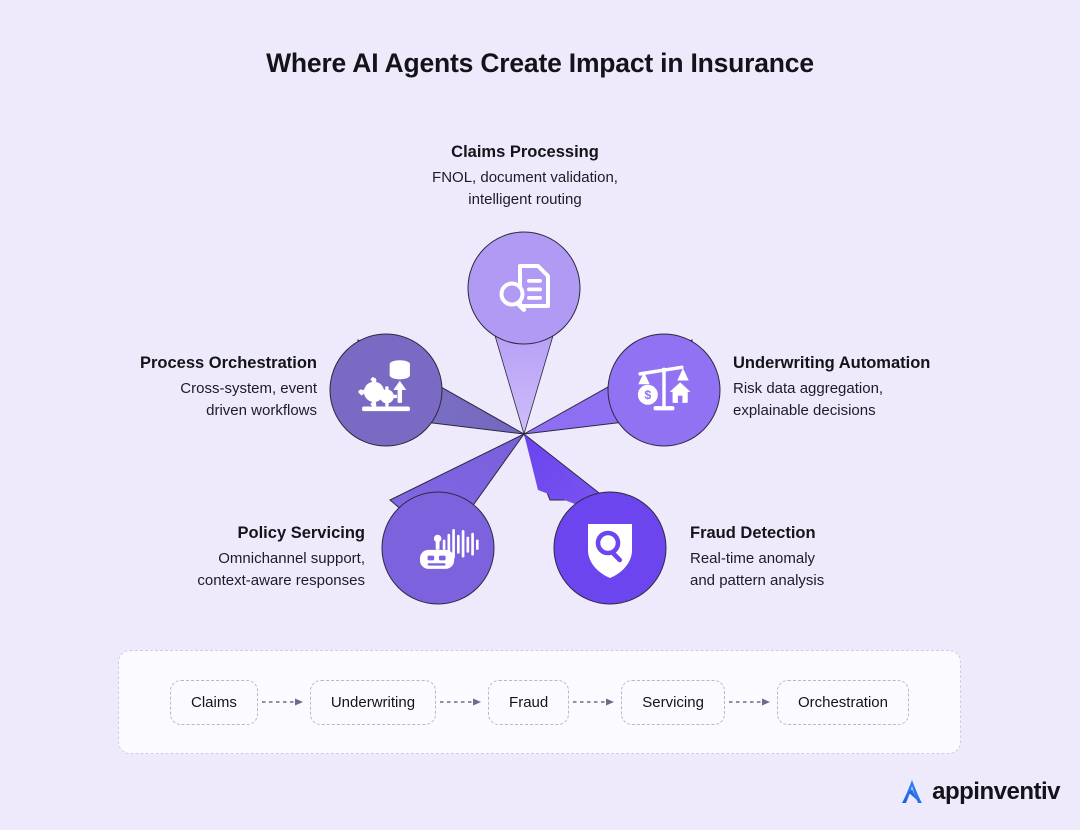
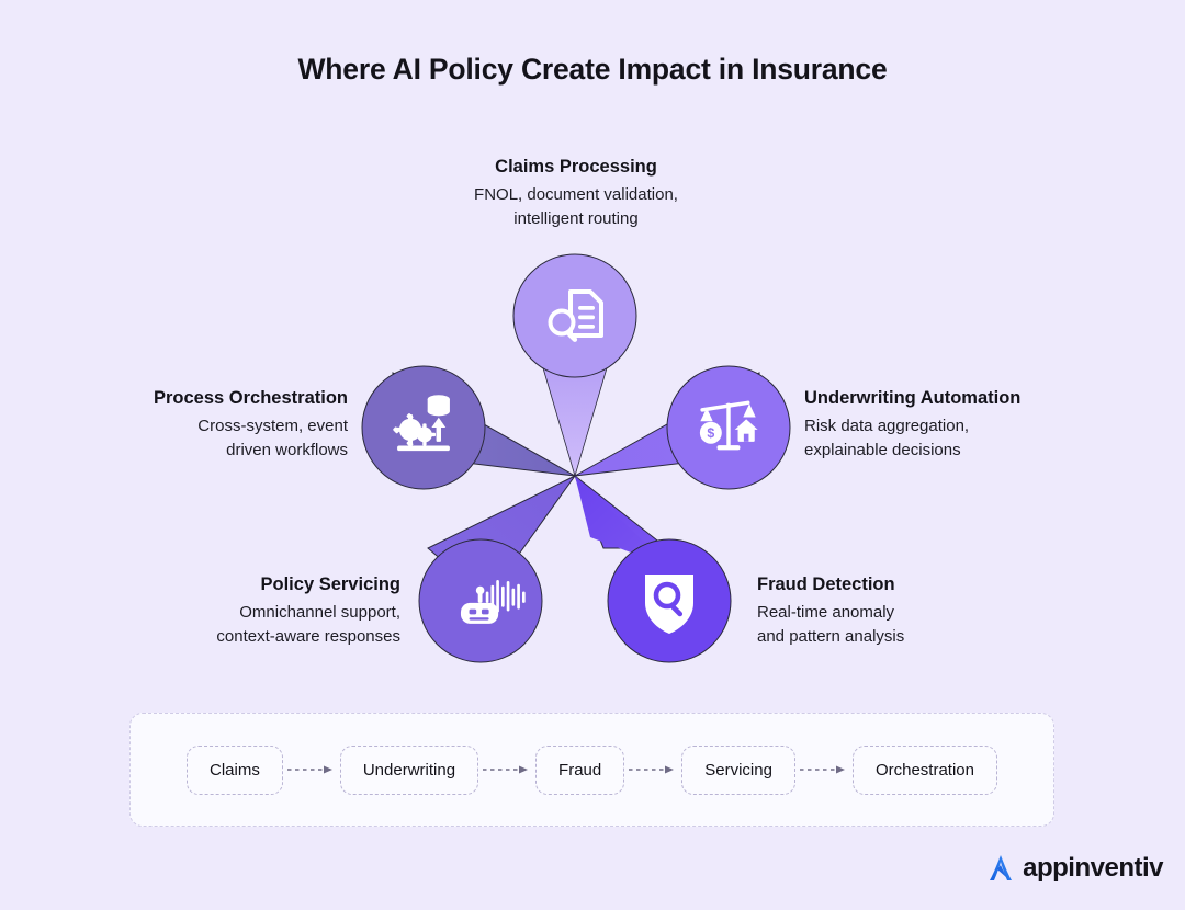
- Where AI Agents Create Impact in Insurance
+ Where AI Policy Create Impact in Insurance
  $
  Claims Processing
  FNOL, document validation,
  intelligent routing
  Process Orchestration
  Cross-system, event
  driven workflows
  Underwriting Automation
  Risk data aggregation,
  explainable decisions
  Policy Servicing
  Omnichannel support,
  context-aware responses
  Fraud Detection
  Real-time anomaly
  and pattern analysis
  Claims
  Underwriting
  Fraud
  Servicing
  Orchestration
  appinventiv
